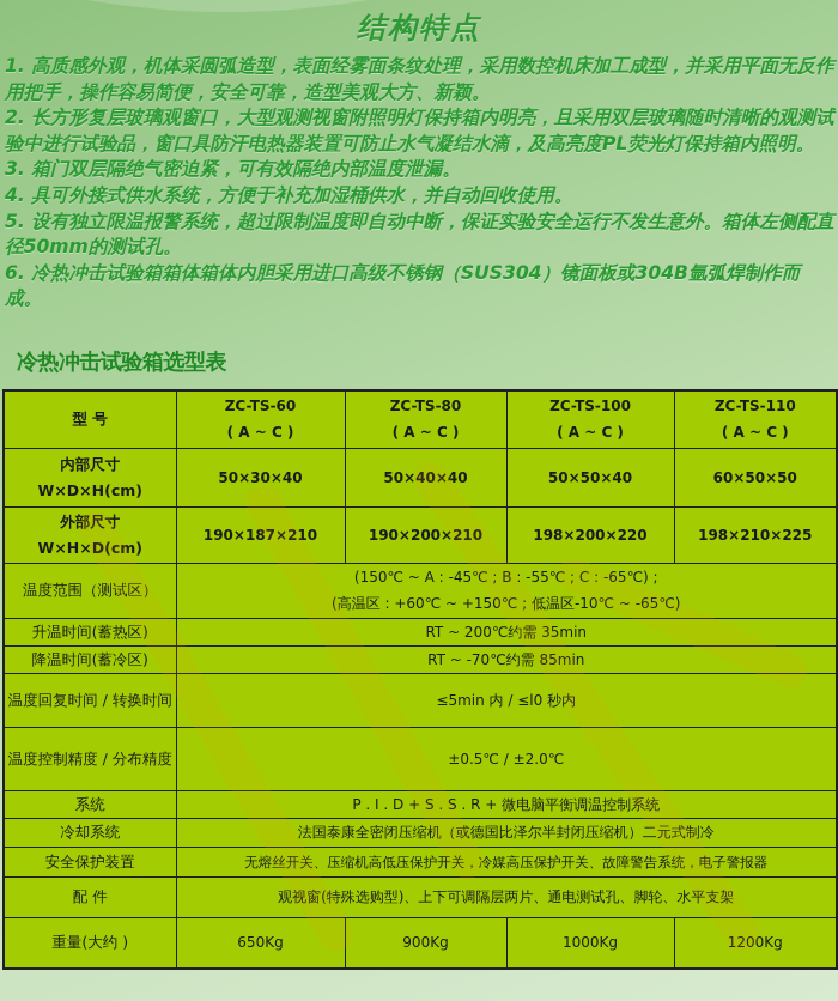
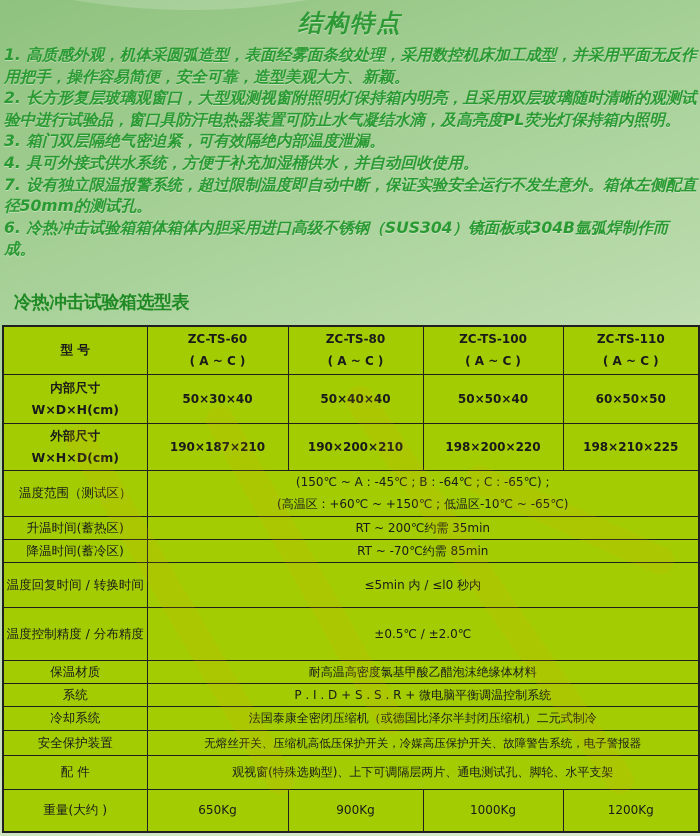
  结构特点
  1. 高质感外观，机体采圆弧造型，表面经雾面条纹处理，采用数控机床加工成型，并采用平面无反作用把手，操作容易简便，安全可靠，造型美观大方、新颖。
  2. 长方形复层玻璃观窗口，大型观测视窗附照明灯保持箱内明亮，且采用双层玻璃随时清晰的观测试验中进行试验品，窗口具防汗电热器装置可防止水气凝结水滴，及高亮度PL荧光灯保持箱内照明。
  3. 箱门双层隔绝气密迫紧，可有效隔绝内部温度泄漏。
  4. 具可外接式供水系统，方便于补充加湿桶供水，并自动回收使用。
- 5. 设有独立限温报警系统，超过限制温度即自动中断，保证实验安全运行不发生意外。箱体左侧配直径50mm的测试孔。
+ 7. 设有独立限温报警系统，超过限制温度即自动中断，保证实验安全运行不发生意外。箱体左侧配直径50mm的测试孔。
  6. 冷热冲击试验箱箱体箱体内胆采用进口高级不锈钢（SUS304）镜面板或304B氩弧焊制作而成。
  冷热冲击试验箱选型表
  型 号	ZC-TS-60( A ~ C )	ZC-TS-80( A ~ C )	ZC-TS-100( A ~ C )	ZC-TS-110( A ~ C )
  内部尺寸W×D×H(cm)	50×30×40	50×40×40	50×50×40	60×50×50
  外部尺寸W×H×D(cm)	190×187×210	190×200×210	198×200×220	198×210×225
- 温度范围（测试区）	(150℃ ~ A : -45℃ ; B : -55℃ ; C : -65℃) ;(高温区 : +60℃ ~ +150℃ ; 低温区-10℃ ~ -65℃)
+ 温度范围（测试区）	(150℃ ~ A : -45℃ ; B : -64℃ ; C : -65℃) ;(高温区 : +60℃ ~ +150℃ ; 低温区-10℃ ~ -65℃)
  升温时间(蓄热区)	RT ~ 200℃约需 35min
  降温时间(蓄冷区)	RT ~ -70℃约需 85min
  温度回复时间 / 转换时间	≤5min 内 / ≤l0 秒内
  温度控制精度 / 分布精度	±0.5℃ / ±2.0℃
+ 保温材质	耐高温高密度氯基甲酸乙醋泡沫绝缘体材料
  系统	P . I . D + S . S . R + 微电脑平衡调温控制系统
  冷却系统	法国泰康全密闭压缩机（或德国比泽尔半封闭压缩机）二元式制冷
  安全保护装置	无熔丝开关、压缩机高低压保护开关，冷媒高压保护开关、故障警告系统，电子警报器
  配 件	观视窗(特殊选购型)、上下可调隔层两片、通电测试孔、脚轮、水平支架
  重量(大约 )	650Kg	900Kg	1000Kg	1200Kg
